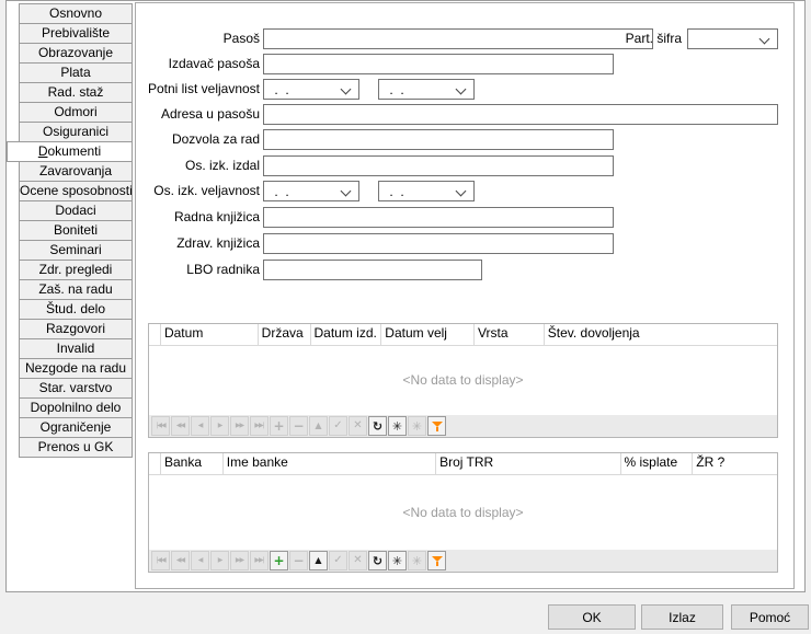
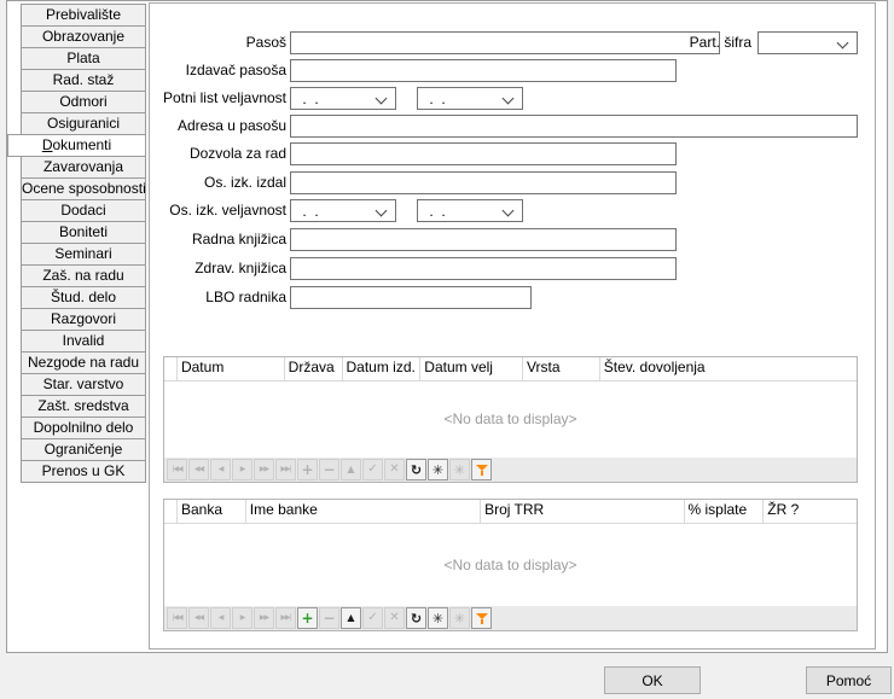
- Osnovno
  Prebivalište
  Obrazovanje
  Plata
  Rad. staž
  Odmori
  Osiguranici
  Dokumenti
  Zavarovanja
  Ocene sposobnosti
  Dodaci
  Boniteti
  Seminari
- Zdr. pregledi
  Zaš. na radu
  Štud. delo
  Razgovori
  Invalid
  Nezgode na radu
  Star. varstvo
+ Zašt. sredstva
  Dopolnilno delo
  Ograničenje
  Prenos u GK
  Pasoš
  Part. šifra
  Izdavač pasoša
  Potni list veljavnost
  . .
  . .
  Adresa u pasošu
  Dozvola za rad
  Os. izk. izdal
  Os. izk. veljavnost
  . .
  . .
  Radna knjižica
  Zdrav. knjižica
  LBO radnika
  Datum
  Država
  Datum izd.
  Datum velj
  Vrsta
  Štev. dovoljenja
  <No data to display>
  +
  −
  ▲
  ✓
  ✕
  ↻
  ✳
  ✳
  Banka
  Ime banke
  Broj TRR
  % isplate
  ŽR ?
  <No data to display>
  +
  −
  ▲
  ✓
  ✕
  ↻
  ✳
  ✳
  OK
- Izlaz
  Pomoć
